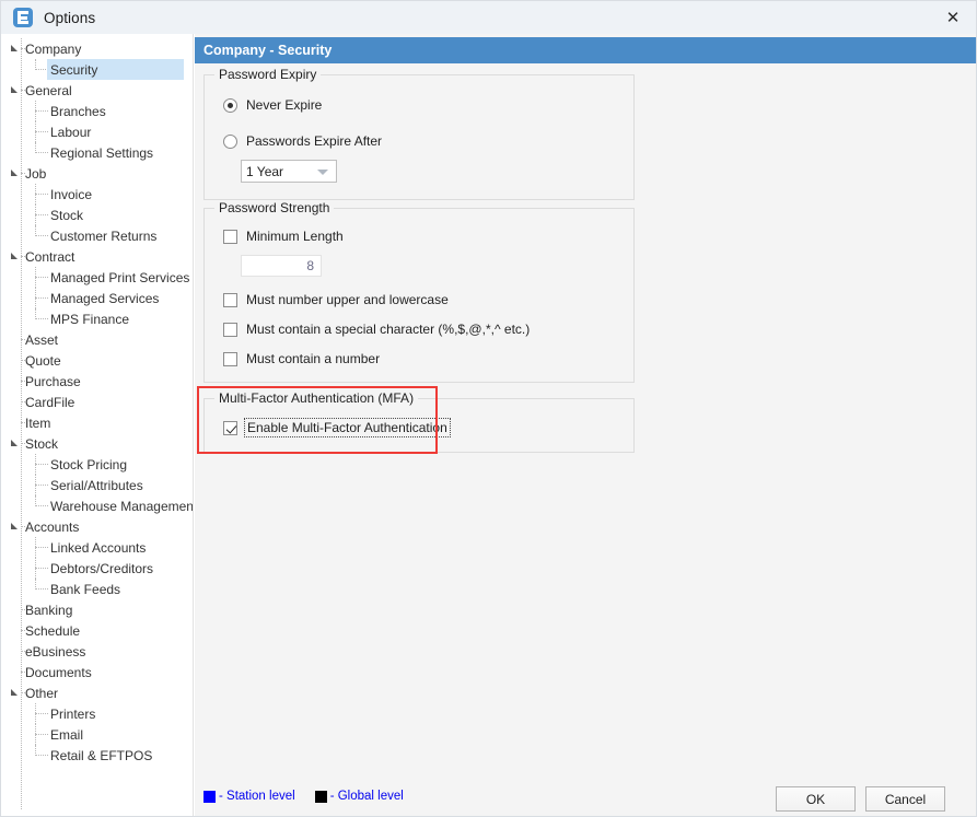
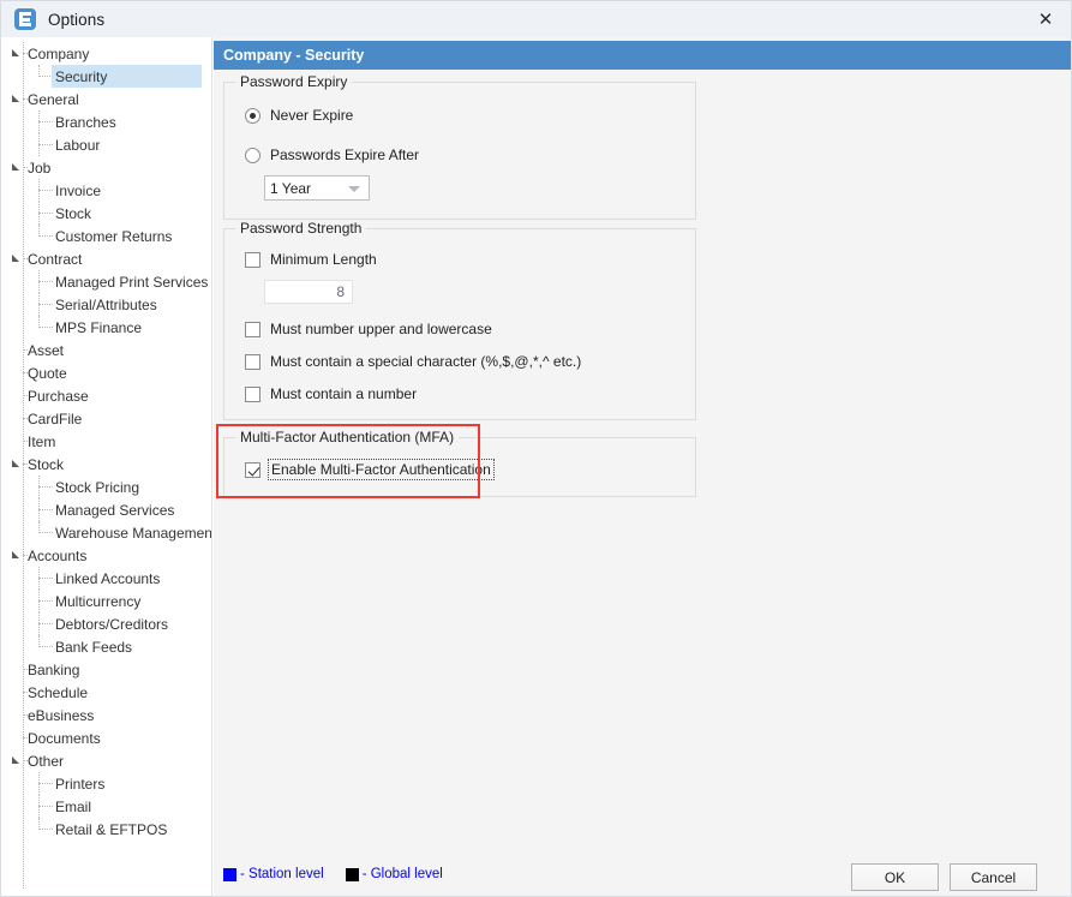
  Options
  ✕
  Company
  Security
  General
  Branches
  Labour
- Regional Settings
  Job
  Invoice
  Stock
  Customer Returns
  Contract
  Managed Print Services
- Managed Services
+ Serial/Attributes
  MPS Finance
  Asset
  Quote
  Purchase
  CardFile
  Item
  Stock
  Stock Pricing
- Serial/Attributes
+ Managed Services
  Warehouse Managemen
  Accounts
  Linked Accounts
+ Multicurrency
  Debtors/Creditors
  Bank Feeds
  Banking
  Schedule
  eBusiness
  Documents
  Other
  Printers
  Email
  Retail & EFTPOS
  Company - Security
  Password Expiry
  Never Expire
  Passwords Expire After
  1 Year
  Password Strength
  Minimum Length
  8
  Must number upper and lowercase
  Must contain a special character (%,$,@,*,^ etc.)
  Must contain a number
  Multi-Factor Authentication (MFA)
  Enable Multi-Factor Authentication
  - Station level
  - Global level
  OK
  Cancel
